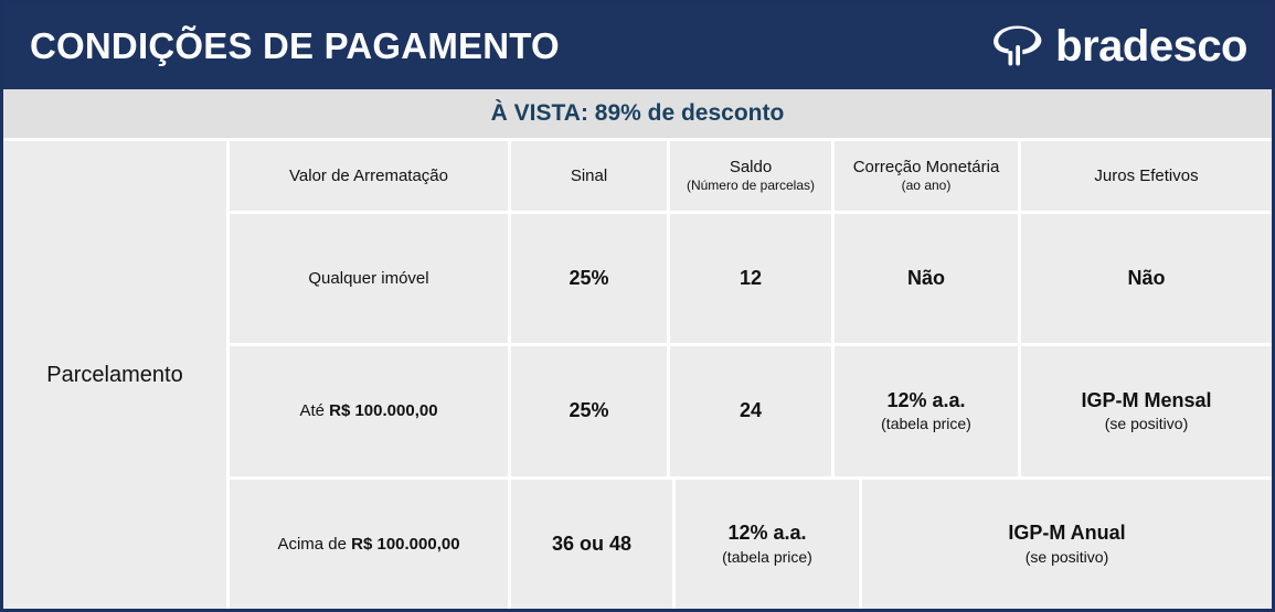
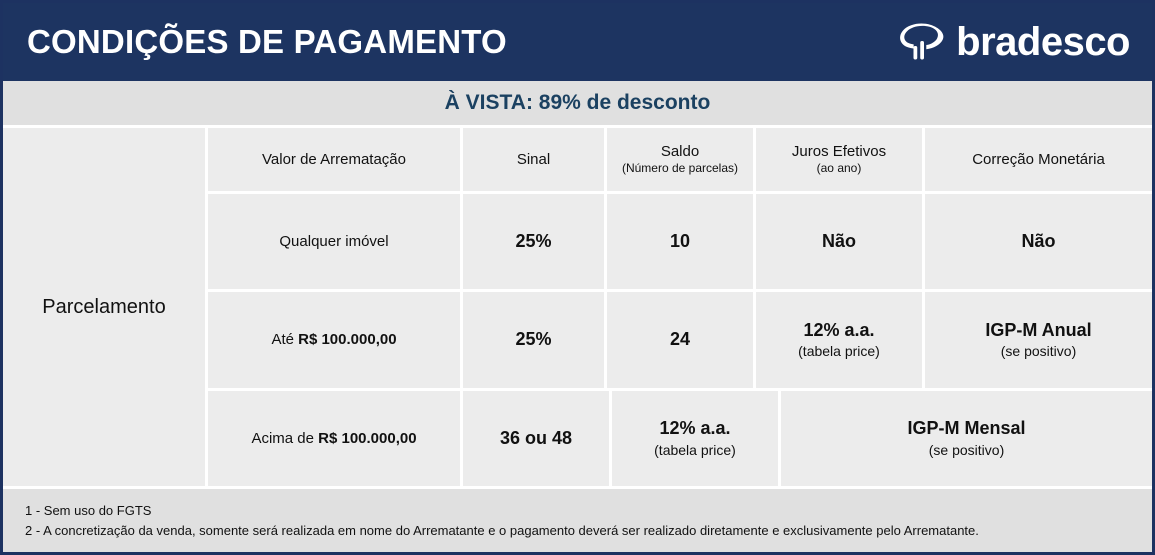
  CONDIÇÕES DE PAGAMENTO
  bradesco
  À VISTA: 89% de desconto
  Parcelamento
  Valor de Arrematação
  Sinal
  Saldo
  (Número de parcelas)
- Correção Monetária
+ Juros Efetivos
  (ao ano)
- Juros Efetivos
+ Correção Monetária
  Qualquer imóvel
  25%
- 12
+ 10
  Não
  Não
  Até R$ 100.000,00
  25%
  24
  12% a.a.
  (tabela price)
- IGP-M Mensal
+ IGP-M Anual
  (se positivo)
  Acima de R$ 100.000,00
  36 ou 48
  12% a.a.
  (tabela price)
- IGP-M Anual
+ IGP-M Mensal
  (se positivo)
+ 1 - Sem uso do FGTS
+ 2 - A concretização da venda, somente será realizada em nome do Arrematante e o pagamento deverá ser realizado diretamente e exclusivamente pelo Arrematante.
